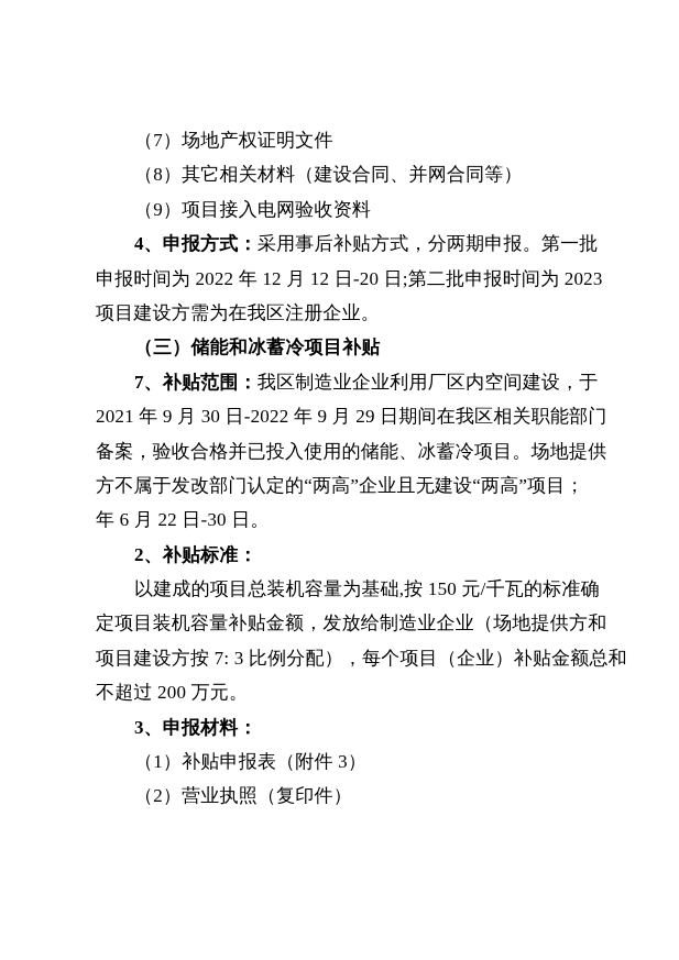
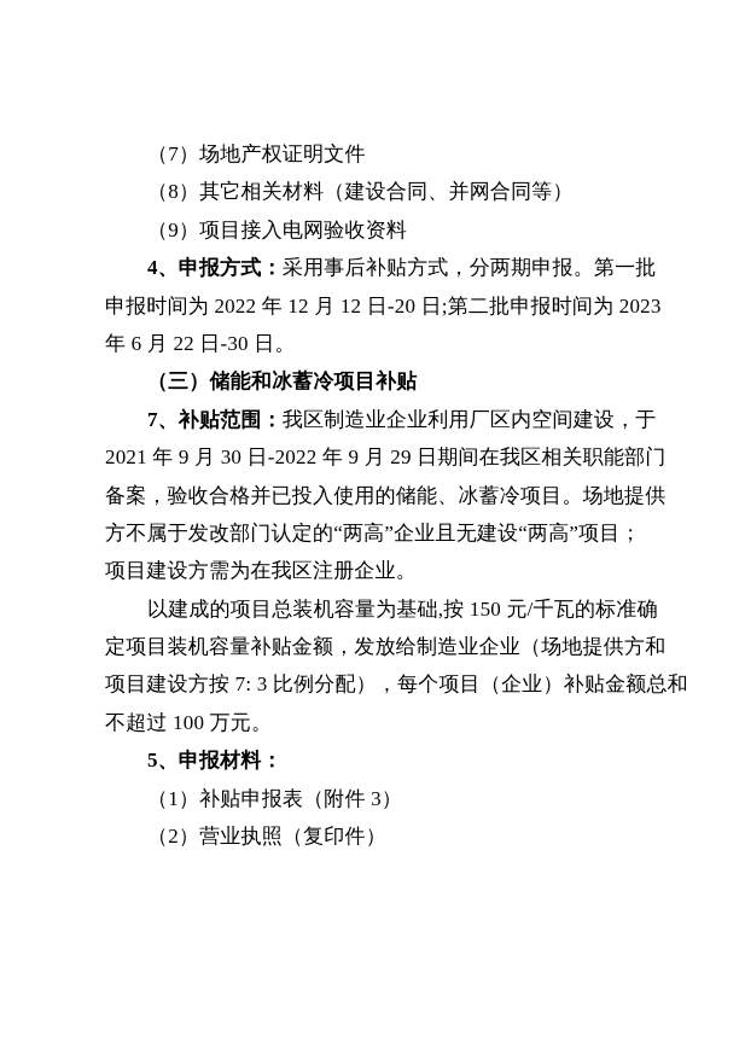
  （7）场地产权证明文件
  （8）其它相关材料（建设合同、并网合同等）
  （9）项目接入电网验收资料
  4、申报方式：采用事后补贴方式，分两期申报。第一批
  申报时间为 2022 年 12 月 12 日-20 日;第二批申报时间为 2023
- 项目建设方需为在我区注册企业。
+ 年 6 月 22 日-30 日。
  （三）储能和冰蓄冷项目补贴
  7、补贴范围：我区制造业企业利用厂区内空间建设，于
  2021 年 9 月 30 日-2022 年 9 月 29 日期间在我区相关职能部门
  备案，验收合格并已投入使用的储能、冰蓄冷项目。场地提供
  方不属于发改部门认定的“两高”企业且无建设“两高”项目；
- 年 6 月 22 日-30 日。
+ 项目建设方需为在我区注册企业。
- 2、补贴标准：
  以建成的项目总装机容量为基础,按 150 元/千瓦的标准确
  定项目装机容量补贴金额，发放给制造业企业（场地提供方和
  项目建设方按 7: 3 比例分配），每个项目（企业）补贴金额总和
- 不超过 200 万元。
+ 不超过 100 万元。
- 3、申报材料：
+ 5、申报材料：
  （1）补贴申报表（附件 3）
  （2）营业执照（复印件）
